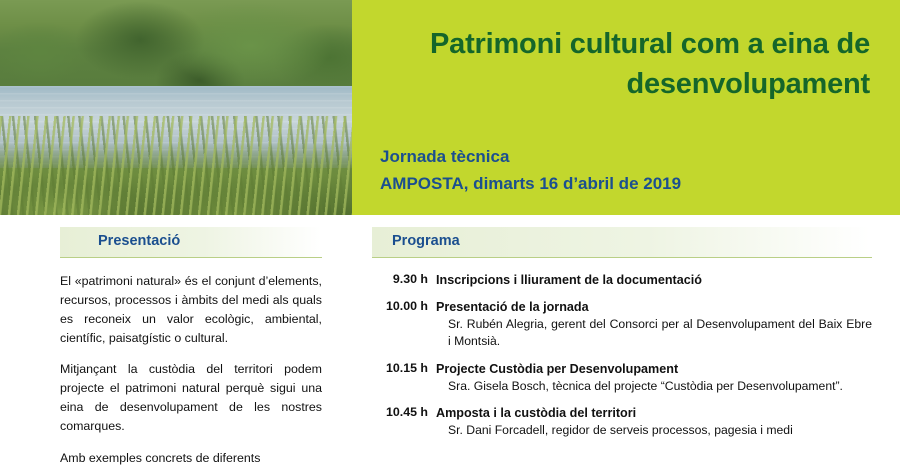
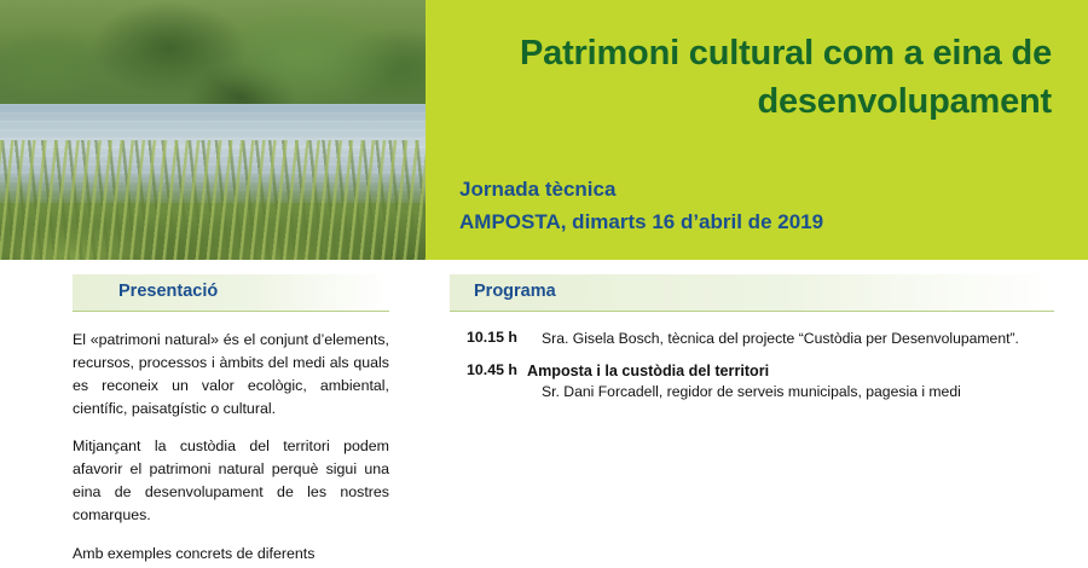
  Patrimoni cultural com a eina de desenvolupament
  Jornada tècnica
  AMPOSTA, dimarts 16 d’abril de 2019
  Presentació
  El «patrimoni natural» és el conjunt d’elements, recursos, processos i àmbits del medi als quals es reconeix un valor ecològic, ambiental, científic, paisatgístic o cultural.
- Mitjançant la custòdia del territori podem projecte el patrimoni natural perquè sigui una eina de desenvolupament de les nostres comarques.
+ Mitjançant la custòdia del territori podem afavorir el patrimoni natural perquè sigui una eina de desenvolupament de les nostres comarques.
  Amb exemples concrets de diferents
  Programa
- 9.30 h
- Inscripcions i lliurament de la documentació
- 10.00 h
- Presentació de la jornada
- Sr. Rubén Alegria, gerent del Consorci per al Desenvolupament del Baix Ebre i Montsià.
  10.15 h
- Projecte Custòdia per Desenvolupament
  Sra. Gisela Bosch, tècnica del projecte “Custòdia per Desenvolupament”.
  10.45 h
  Amposta i la custòdia del territori
- Sr. Dani Forcadell, regidor de serveis processos, pagesia i medi
+ Sr. Dani Forcadell, regidor de serveis municipals, pagesia i medi
